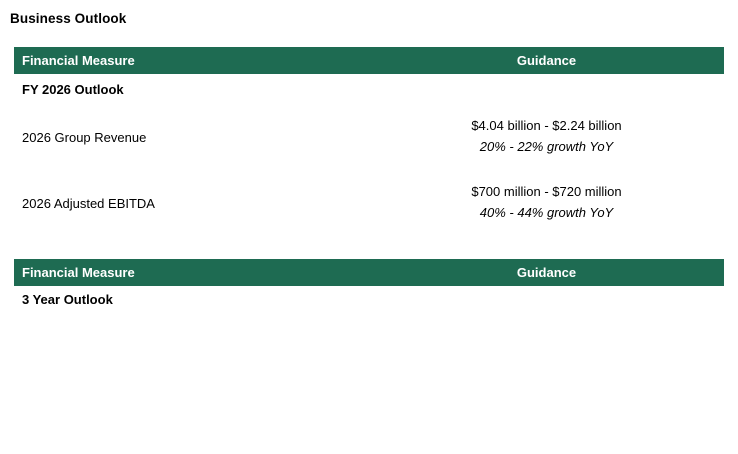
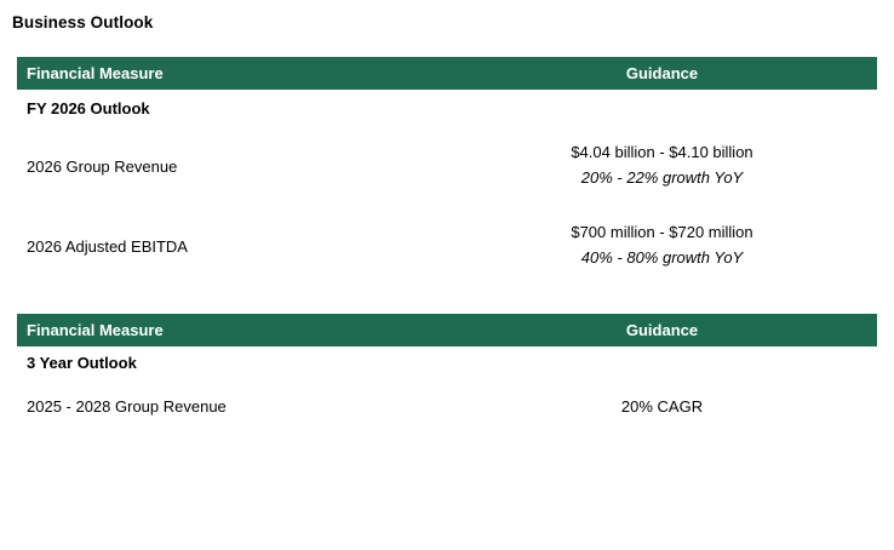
  Business Outlook
  Financial Measure	Guidance
  FY 2026 Outlook
- 2026 Group Revenue	$4.04 billion - $2.24 billion 20% - 22% growth YoY
+ 2026 Group Revenue	$4.04 billion - $4.10 billion 20% - 22% growth YoY
- 2026 Adjusted EBITDA	$700 million - $720 million 40% - 44% growth YoY
+ 2026 Adjusted EBITDA	$700 million - $720 million 40% - 80% growth YoY
  Financial Measure	Guidance
  3 Year Outlook
+ 2025 - 2028 Group Revenue	20% CAGR
